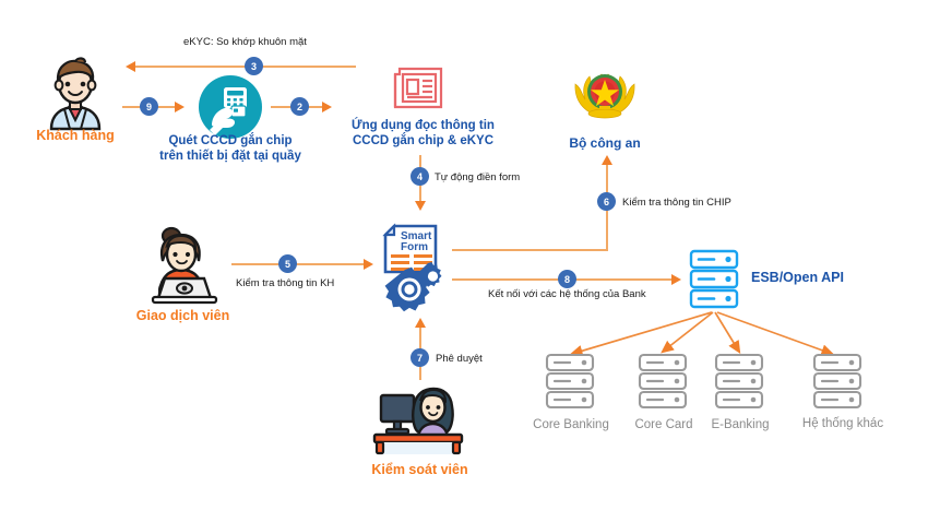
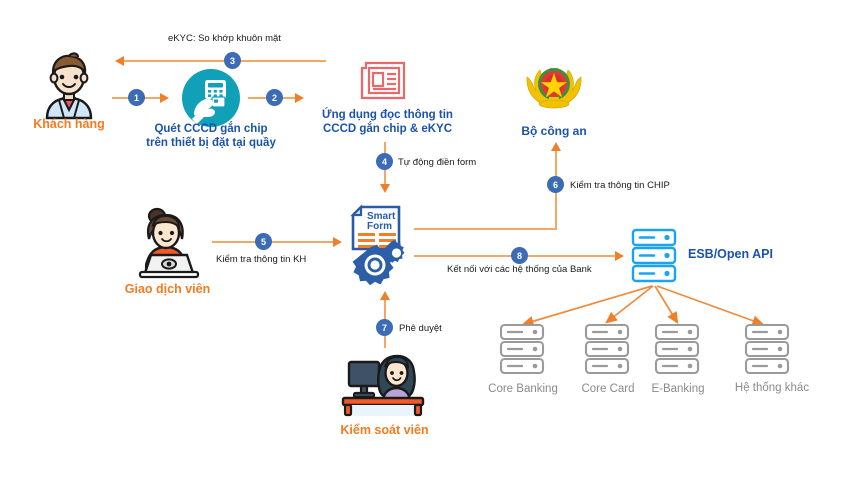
  eKYC: So khớp khuôn mặt
  3
  Khách hàng
- 9
+ 1
  Quét CCCD gắn chip
  trên thiết bị đặt tại quầy
  2
  Ứng dụng đọc thông tin
  CCCD gắn chip & eKYC
  4
  Tự động điền form
  Bộ công an
  6
  Kiểm tra thông tin CHIP
  Giao dịch viên
  5
  Kiểm tra thông tin KH
  Smart
  Form
  8
  Kết nối với các hệ thống của Bank
  ESB/Open API
  Core Banking
  Core Card
  E-Banking
  Hệ thống khác
  7
  Phê duyệt
  Kiểm soát viên
